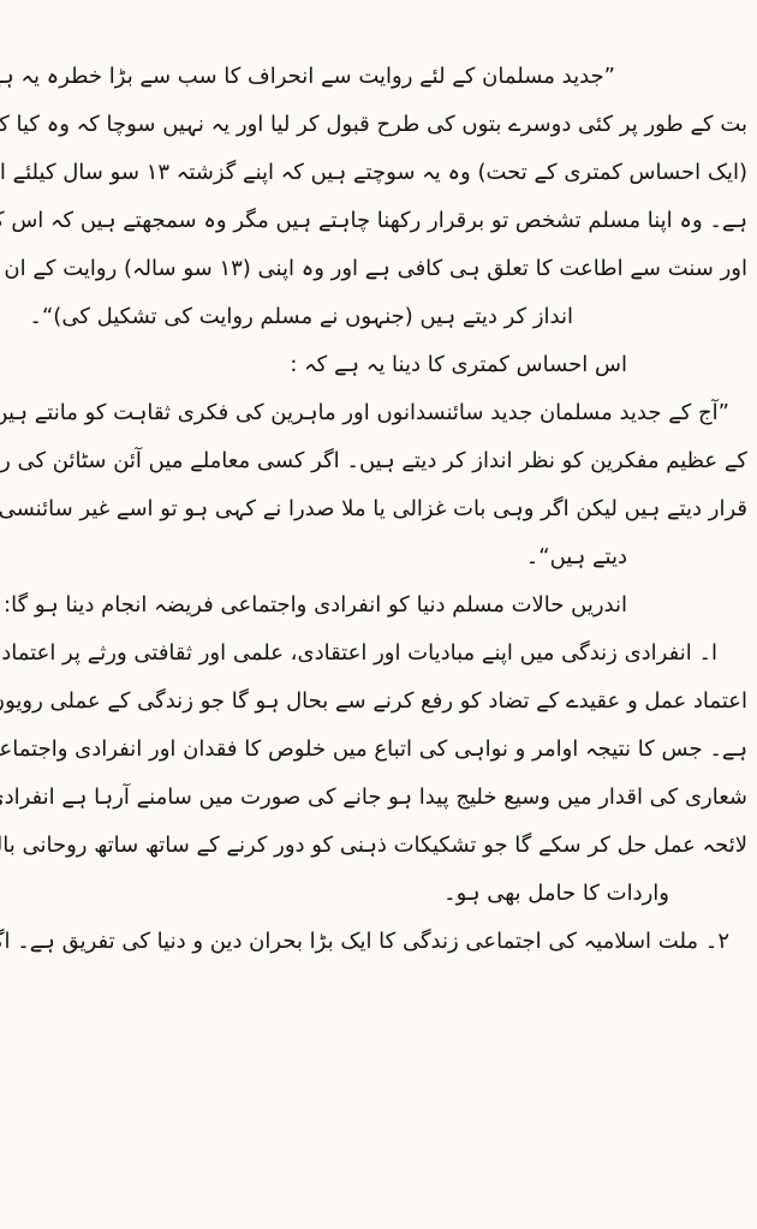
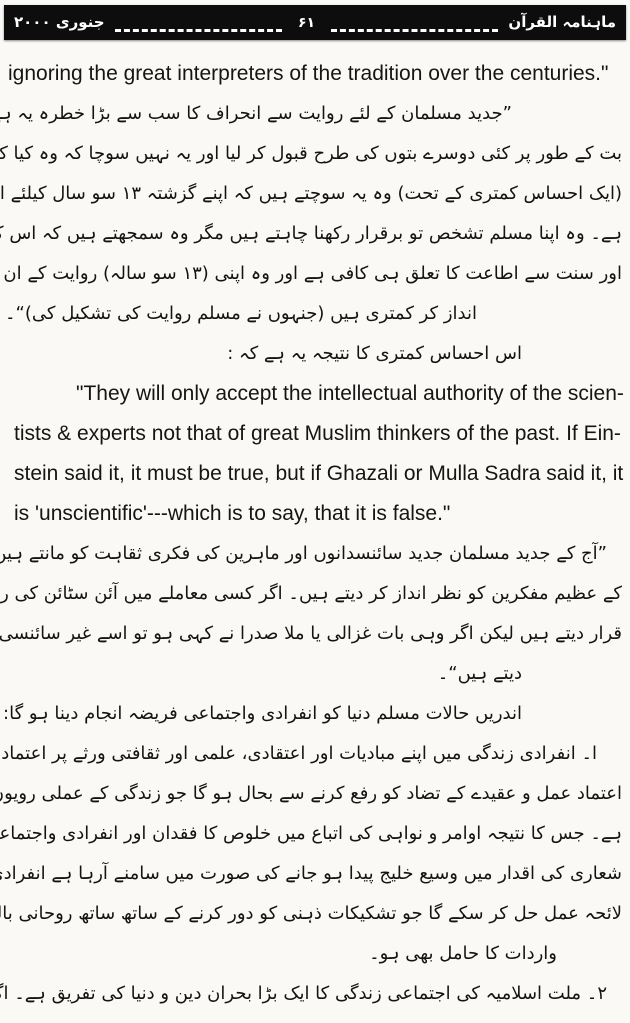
+ ماہنامہ القرآن
+ ۶۱
+ جنوری ۲۰۰۰
+ ignoring the great interpreters of the tradition over the centuries."
  ”جدید مسلمان کے لئے روایت سے انحراف کا سب سے بڑا خطرہ یہ ہ
  بت کے طور پر کئی دوسرے بتوں کی طرح قبول کر لیا اور یہ نہیں سوچا کہ وہ کیا ک
  (ایک احساس کمتری کے تحت) وہ یہ سوچتے ہیں کہ اپنے گزشتہ ۱۳ سو سال کیلئے ا
  ہے۔ وہ اپنا مسلم تشخص تو برقرار رکھنا چاہتے ہیں مگر وہ سمجھتے ہیں کہ اس
  اور سنت سے اطاعت کا تعلق ہی کافی ہے اور وہ اپنی (۱۳ سو سالہ) روایت کے ان
- انداز کر دیتے ہیں (جنہوں نے مسلم روایت کی تشکیل کی)“۔
+ انداز کر کمتری ہیں (جنہوں نے مسلم روایت کی تشکیل کی)“۔
- اس احساس کمتری کا دینا یہ ہے کہ :
+ اس احساس کمتری کا نتیجہ یہ ہے کہ :
+ "They will only accept the intellectual authority of the scien-
+ tists & experts not that of great Muslim thinkers of the past. If Ein-
+ stein said it, it must be true, but if Ghazali or Mulla Sadra said it, it
+ is 'unscientific'---which is to say, that it is false."
  ”آج کے جدید مسلمان جدید سائنسدانوں اور ماہرین کی فکری ثقاہت کو مانتے ہیں
  کے عظیم مفکرین کو نظر انداز کر دیتے ہیں۔ اگر کسی معاملے میں آئن سٹائن کی ر
  قرار دیتے ہیں لیکن اگر وہی بات غزالی یا ملا صدرا نے کہی ہو تو اسے غیر سائنسی
  دیتے ہیں“۔
  اندریں حالات مسلم دنیا کو انفرادی واجتماعی فریضہ انجام دینا ہو گا:
  ا۔ انفرادی زندگی میں اپنے مبادیات اور اعتقادی، علمی اور ثقافتی ورثے پر اعتماد
  اعتماد عمل و عقیدے کے تضاد کو رفع کرنے سے بحال ہو گا جو زندگی کے عملی رویو
  ہے۔ جس کا نتیجہ اوامر و نواہی کی اتباع میں خلوص کا فقدان اور انفرادی واجتماع
  شعاری کی اقدار میں وسیع خلیج پیدا ہو جانے کی صورت میں سامنے آرہا ہے انفراد
  لائحہ عمل حل کر سکے گا جو تشکیکات ذہنی کو دور کرنے کے ساتھ ساتھ روحانی با
  واردات کا حامل بھی ہو۔
  ۲۔ ملت اسلامیہ کی اجتماعی زندگی کا ایک بڑا بحران دین و دنیا کی تفریق ہے۔ ا
